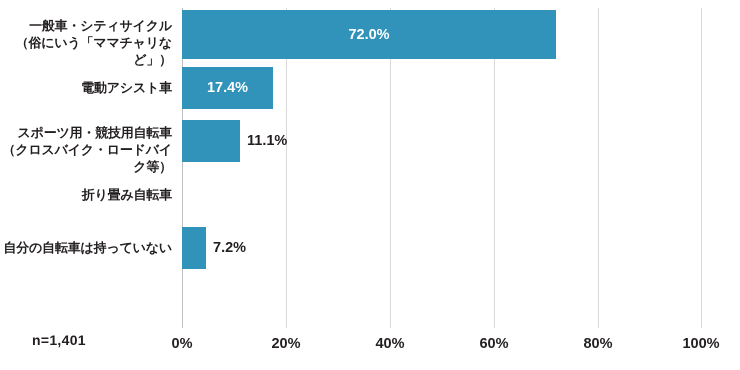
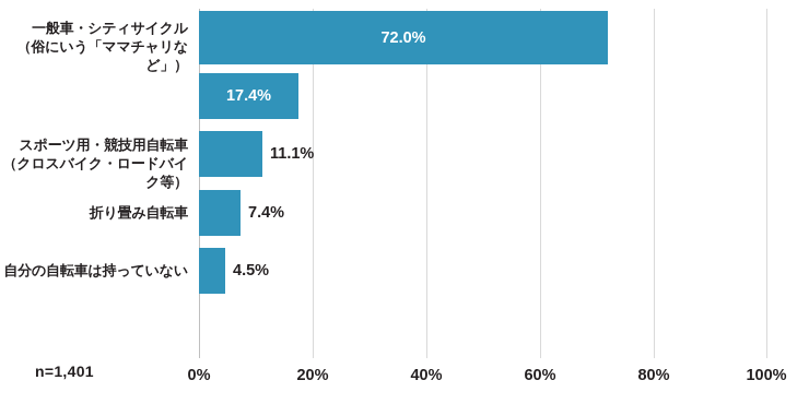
  一般車・シティサイクル
  （俗にいう「ママチャリなど」）
  72.0%
- 電動アシスト車
  17.4%
  スポーツ用・競技用自転車
  （クロスバイク・ロードバイク等）
  11.1%
  折り畳み自転車
+ 7.4%
  自分の自転車は持っていない
- 7.2%
+ 4.5%
  0%
  20%
  40%
  60%
  80%
  100%
  n=1,401
